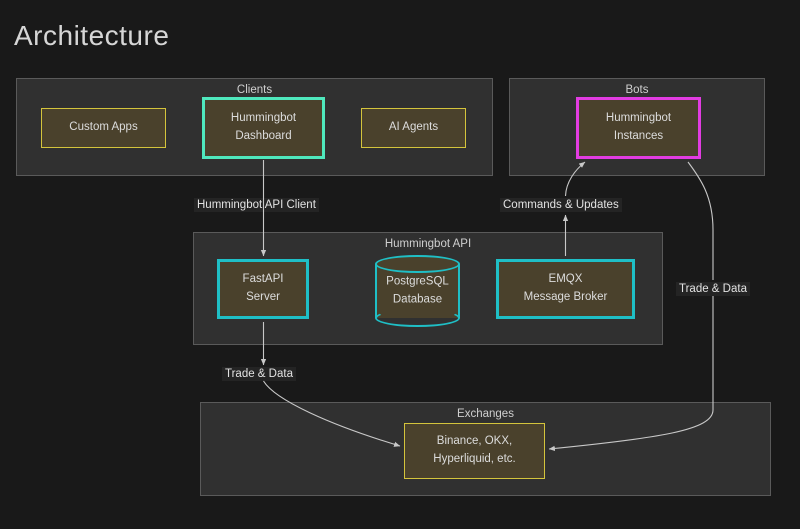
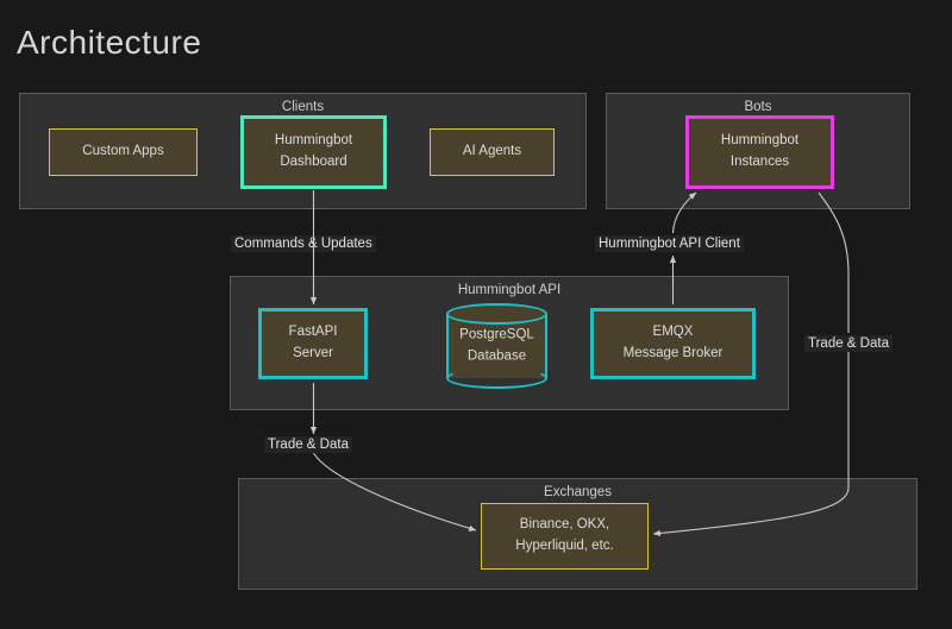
  Architecture
  Clients
  Bots
  Hummingbot API
  Exchanges
  Custom Apps
  Hummingbot
  Dashboard
  AI Agents
  Hummingbot
  Instances
  FastAPI
  Server
  PostgreSQL
  Database
  EMQX
  Message Broker
  Binance, OKX,
  Hyperliquid, etc.
- Hummingbot API Client
+ Commands & Updates
  Trade & Data
- Commands & Updates
+ Hummingbot API Client
  Trade & Data
